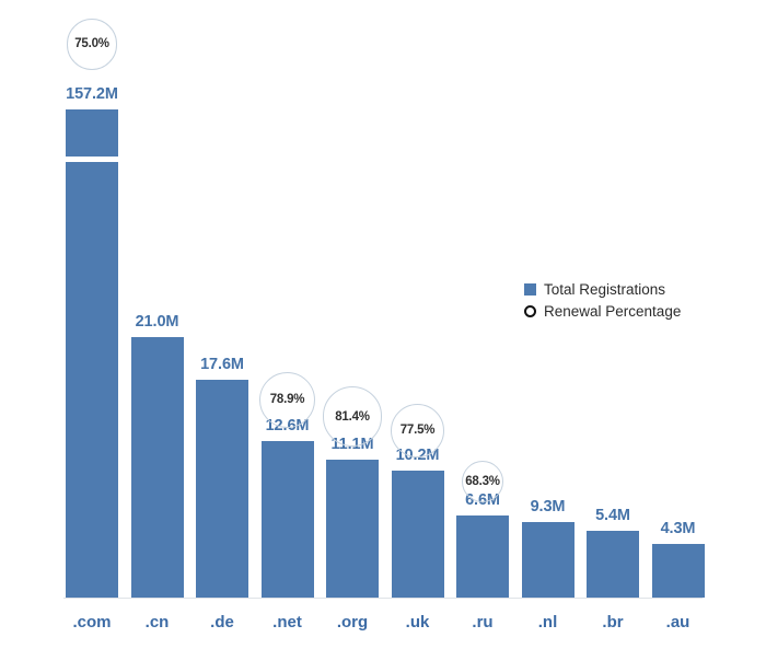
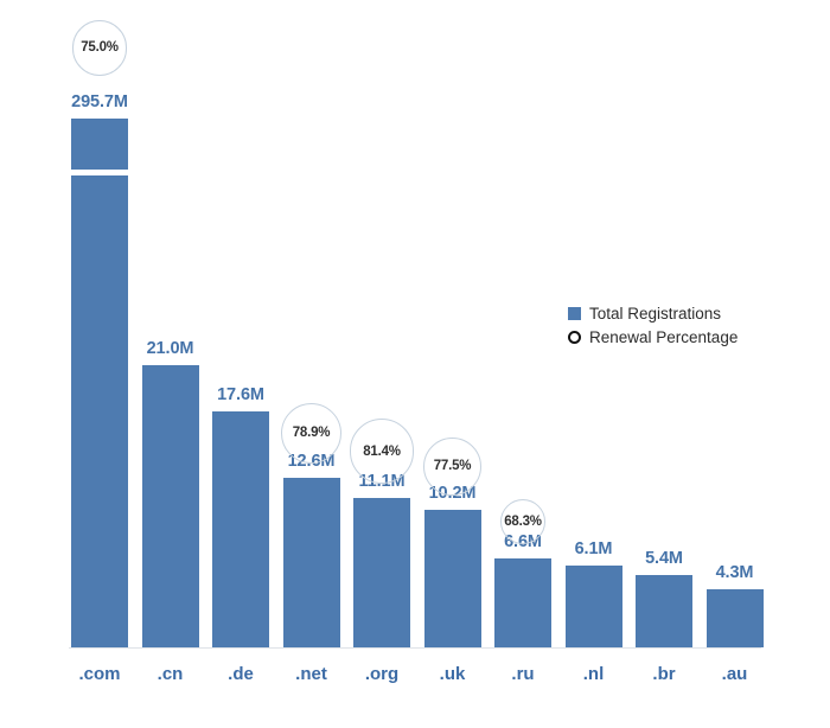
- 157.2M
+ 295.7M
  21.0M
  17.6M
  12.6M
  11.1M
  10.2M
  6.6M
- 9.3M
+ 6.1M
  5.4M
  4.3M
  75.0%
  78.9%
  81.4%
  77.5%
  68.3%
  .com
  .cn
  .de
  .net
  .org
  .uk
  .ru
  .nl
  .br
  .au
  Total Registrations
  Renewal Percentage
